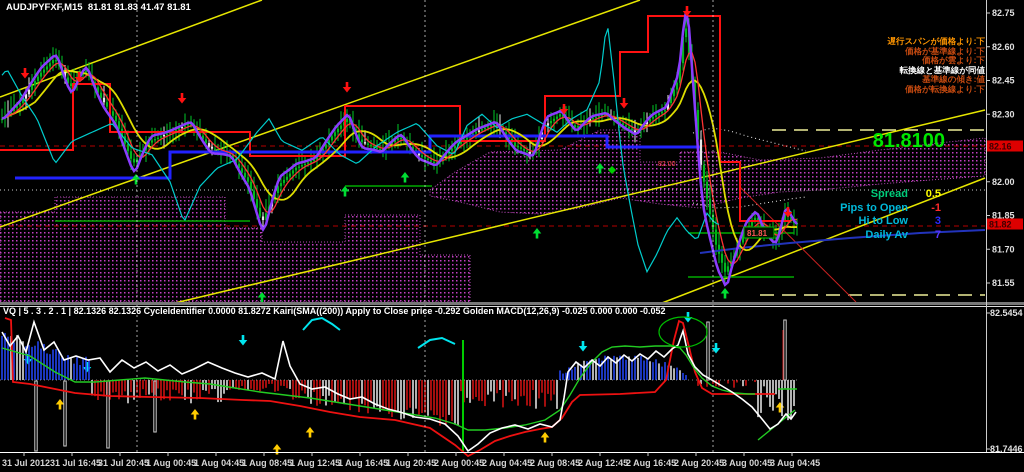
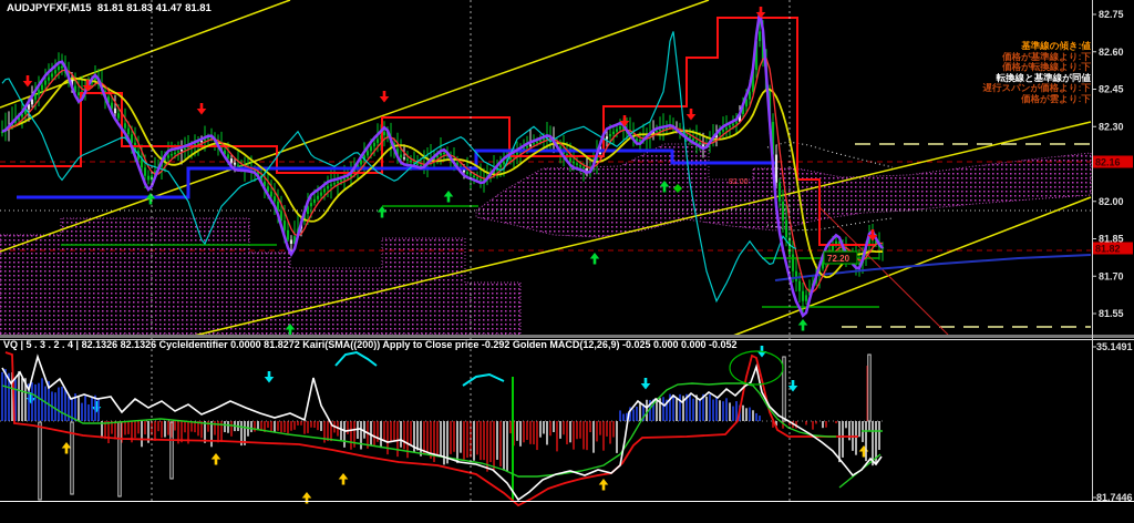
- 81.81
+ 72.20
  82.75
  82.60
  82.45
  82.30
  82.00
  81.85
  81.70
  81.55
  82.16
  81.82
- 82.5454
+ 35.1491
  81.7446
- 31 Jul 2012
- 31 Jul 16:45
- 31 Jul 20:45
- 1 Aug 00:45
- 1 Aug 04:45
- 1 Aug 08:45
- 1 Aug 12:45
- 1 Aug 16:45
- 1 Aug 20:45
- 2 Aug 00:45
- 2 Aug 04:45
- 2 Aug 08:45
- 2 Aug 12:45
- 2 Aug 16:45
- 2 Aug 20:45
- 3 Aug 00:45
- 3 Aug 04:45
  AUDJPYFXF,M15 81.81 81.83 41.47 81.81
- 遅行スパンが価格より:下
+ 基準線の傾き:値
  価格が基準線より:下
- 価格が雲より:下
+ 価格が転換線より:下
  転換線と基準線が同値
- 基準線の傾き:値
+ 遅行スパンが価格より:下
- 価格が転換線より:下
+ 価格が雲より:下
- 81.8100
- Spread
- 0.5
- Pips to Open
- -1
- Hi to Low
- 3
- Daily Av
- 7
- VQ | 5 . 3 . 2 . 1 | 82.1326 82.1326 CycleIdentifier 0.0000 81.8272 Kairi(SMA((200)) Apply to Close price -0.292 Golden MACD(12,26,9) -0.025 0.000 0.000 -0.052
+ VQ | 5 . 3 . 2 . 4 | 82.1326 82.1326 CycleIdentifier 0.0000 81.8272 Kairi(SMA((200)) Apply to Close price -0.292 Golden MACD(12,26,9) -0.025 0.000 0.000 -0.052
